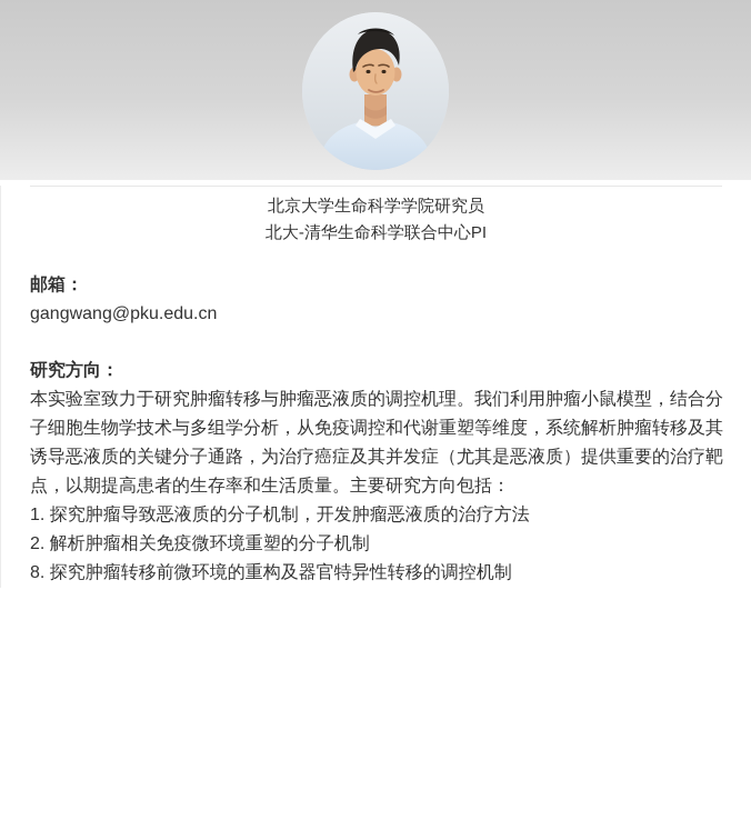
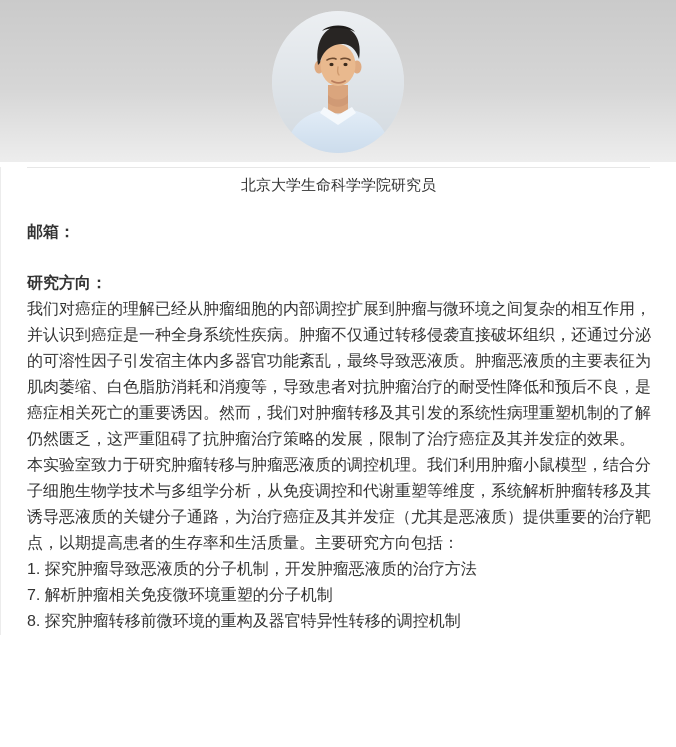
  北京大学生命科学学院研究员
- 北大-清华生命科学联合中心PI
  邮箱：
- gangwang@pku.edu.cn
  研究方向：
+ 我们对癌症的理解已经从肿瘤细胞的内部调控扩展到肿瘤与微环境之间复杂的相互作用，并认识到癌症是一种全身系统性疾病。肿瘤不仅通过转移侵袭直接破坏组织，还通过分泌的可溶性因子引发宿主体内多器官功能紊乱，最终导致恶液质。肿瘤恶液质的主要表征为肌肉萎缩、白色脂肪消耗和消瘦等，导致患者对抗肿瘤治疗的耐受性降低和预后不良，是癌症相关死亡的重要诱因。然而，我们对肿瘤转移及其引发的系统性病理重塑机制的了解仍然匮乏，这严重阻碍了抗肿瘤治疗策略的发展，限制了治疗癌症及其并发症的效果。
  本实验室致力于研究肿瘤转移与肿瘤恶液质的调控机理。我们利用肿瘤小鼠模型，结合分子细胞生物学技术与多组学分析，从免疫调控和代谢重塑等维度，系统解析肿瘤转移及其诱导恶液质的关键分子通路，为治疗癌症及其并发症（尤其是恶液质）提供重要的治疗靶点，以期提高患者的生存率和生活质量。主要研究方向包括：
  1. 探究肿瘤导致恶液质的分子机制，开发肿瘤恶液质的治疗方法
- 2. 解析肿瘤相关免疫微环境重塑的分子机制
+ 7. 解析肿瘤相关免疫微环境重塑的分子机制
  8. 探究肿瘤转移前微环境的重构及器官特异性转移的调控机制
